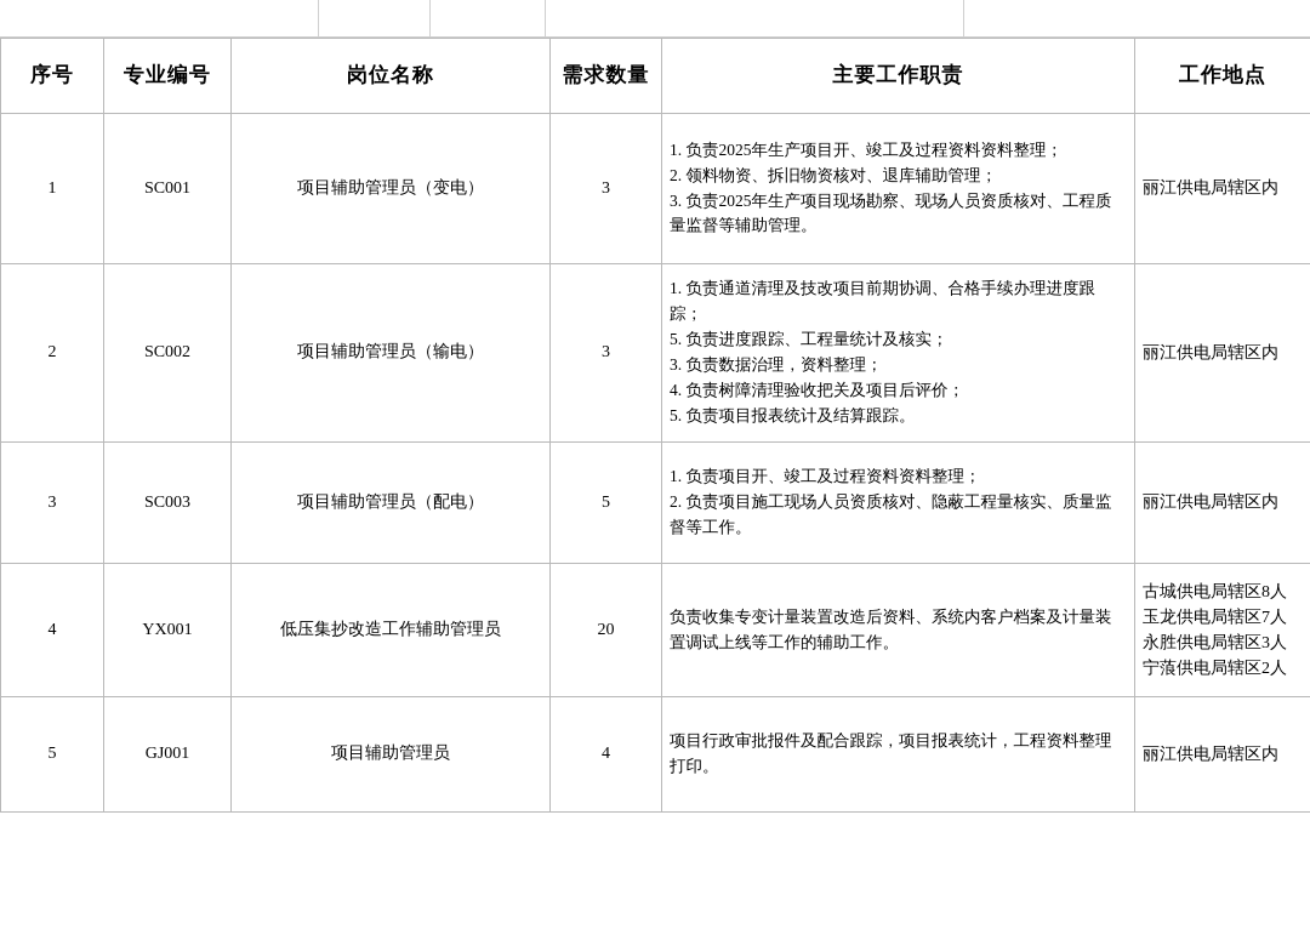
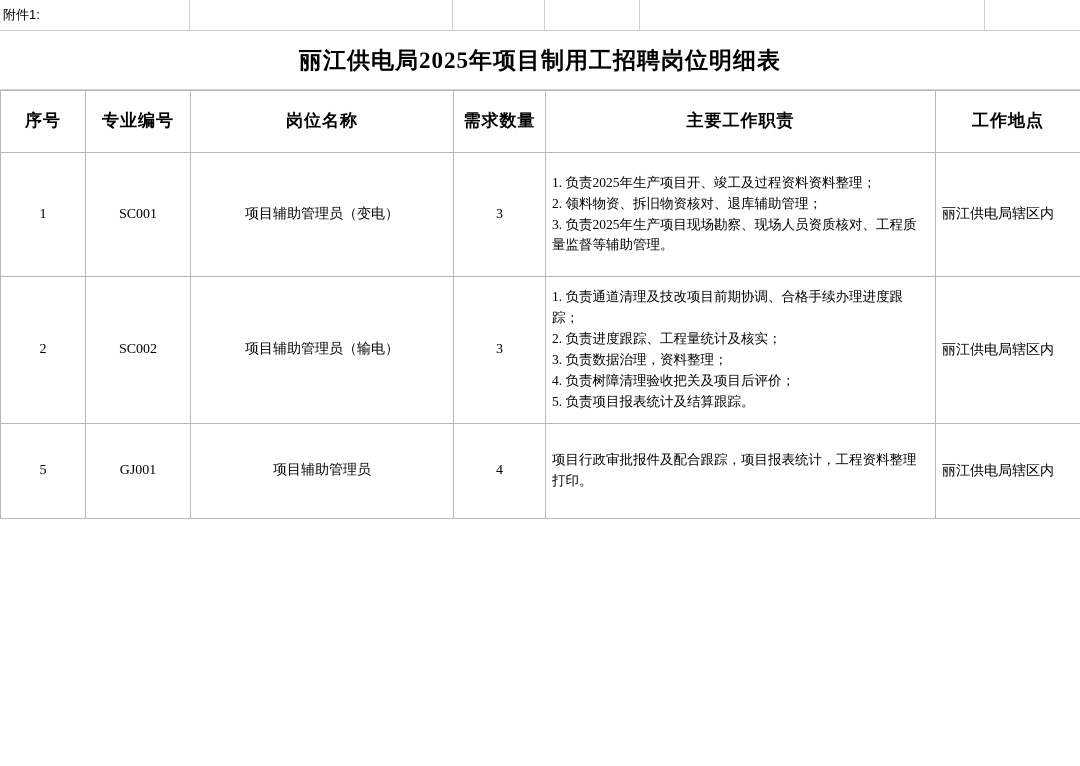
+ 附件1:
+ 丽江供电局2025年项目制用工招聘岗位明细表
  序号	专业编号	岗位名称	需求数量	主要工作职责	工作地点
  1	SC001	项目辅助管理员（变电）	3	1. 负责2025年生产项目开、竣工及过程资料资料整理； 2. 领料物资、拆旧物资核对、退库辅助管理； 3. 负责2025年生产项目现场勘察、现场人员资质核对、工程质量监督等辅助管理。	丽江供电局辖区内
- 2	SC002	项目辅助管理员（输电）	3	1. 负责通道清理及技改项目前期协调、合格手续办理进度跟踪； 5. 负责进度跟踪、工程量统计及核实； 3. 负责数据治理，资料整理； 4. 负责树障清理验收把关及项目后评价； 5. 负责项目报表统计及结算跟踪。	丽江供电局辖区内
+ 2	SC002	项目辅助管理员（输电）	3	1. 负责通道清理及技改项目前期协调、合格手续办理进度跟踪； 2. 负责进度跟踪、工程量统计及核实； 3. 负责数据治理，资料整理； 4. 负责树障清理验收把关及项目后评价； 5. 负责项目报表统计及结算跟踪。	丽江供电局辖区内
- 3	SC003	项目辅助管理员（配电）	5	1. 负责项目开、竣工及过程资料资料整理； 2. 负责项目施工现场人员资质核对、隐蔽工程量核实、质量监督等工作。	丽江供电局辖区内
- 4	YX001	低压集抄改造工作辅助管理员	20	负责收集专变计量装置改造后资料、系统内客户档案及计量装置调试上线等工作的辅助工作。	古城供电局辖区8人 玉龙供电局辖区7人 永胜供电局辖区3人 宁蒗供电局辖区2人
  5	GJ001	项目辅助管理员	4	项目行政审批报件及配合跟踪，项目报表统计，工程资料整理打印。	丽江供电局辖区内
